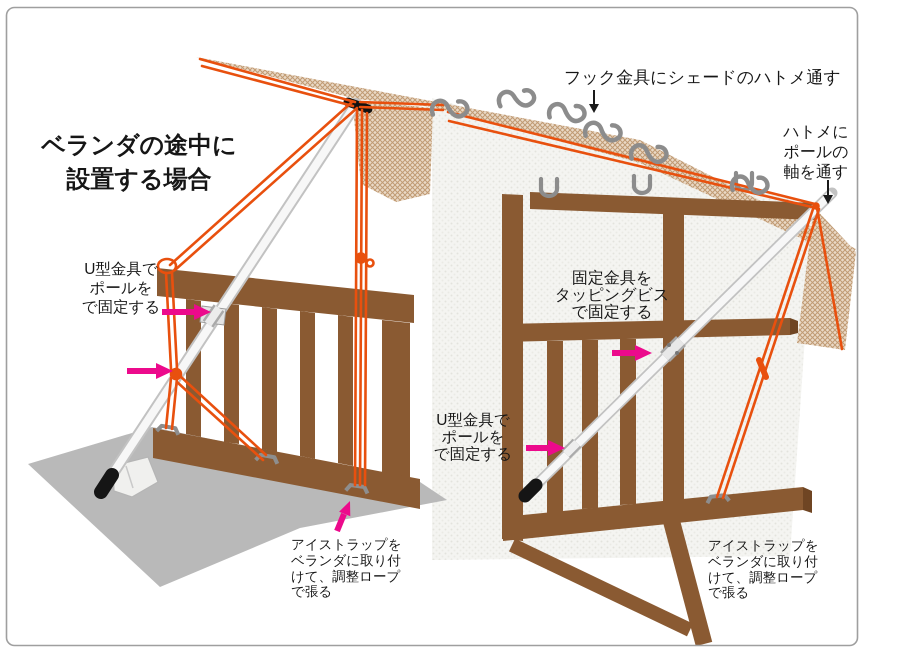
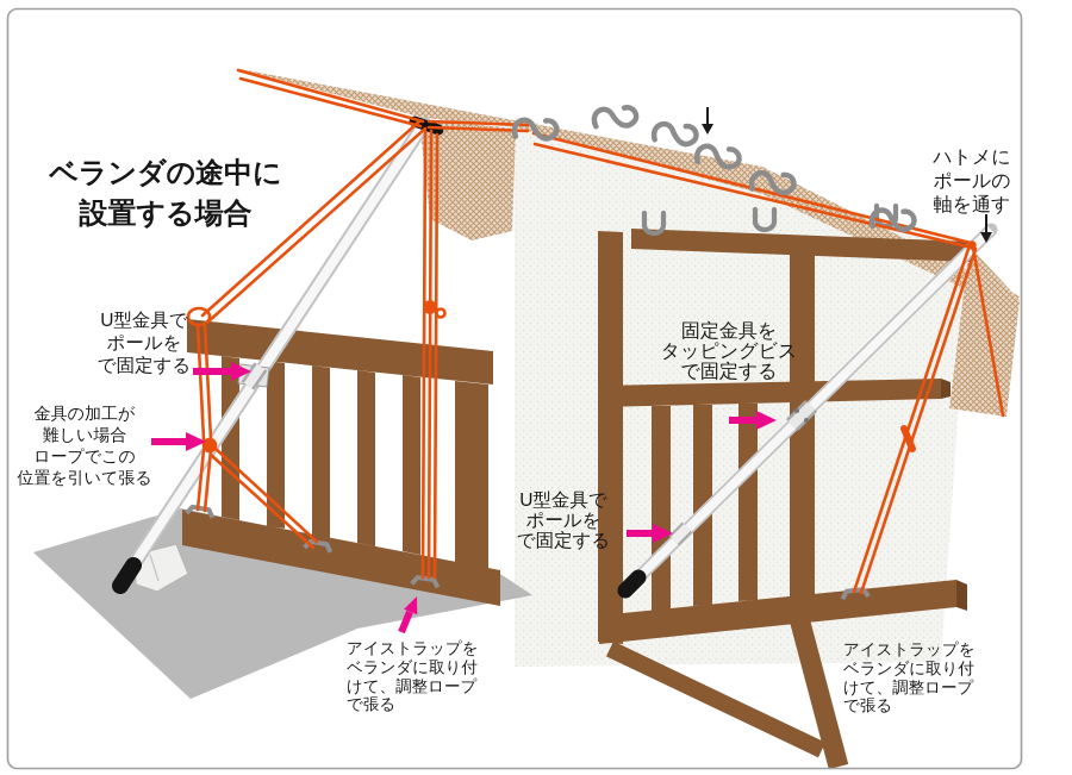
  ベランダの途中に
  設置する場合
- フック金具にシェードのハトメ通す
  ハトメに
  ポールの
  軸を通す
  U型金具で
  ポールを
  で固定する
+ 金具の加工が
+ 難しい場合
+ ロープでこの
+ 位置を引いて張る
  アイストラップを
  ベランダに取り付
  けて、調整ロープ
  で張る
  固定金具を
  タッピングビス
  で固定する
  U型金具で
  ポールを
  で固定する
  アイストラップを
  ベランダに取り付
  けて、調整ロープ
  で張る
